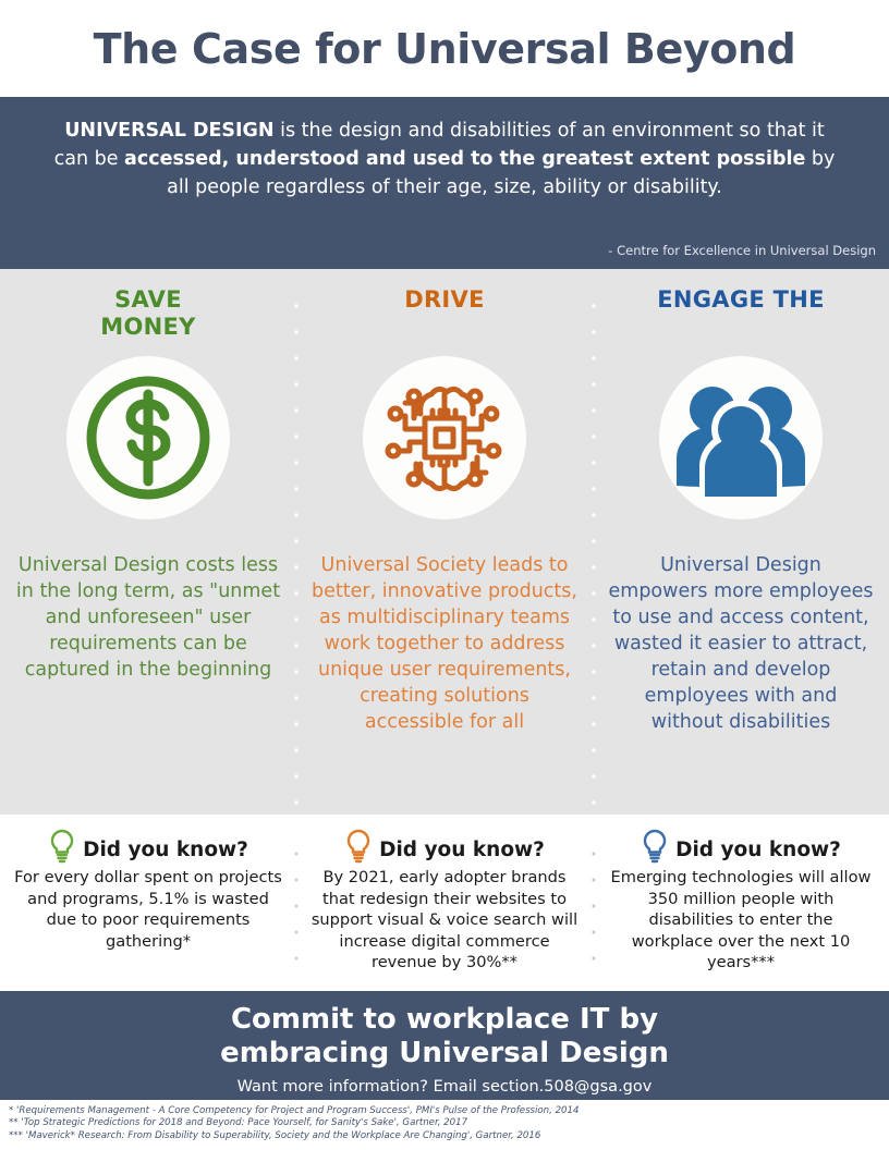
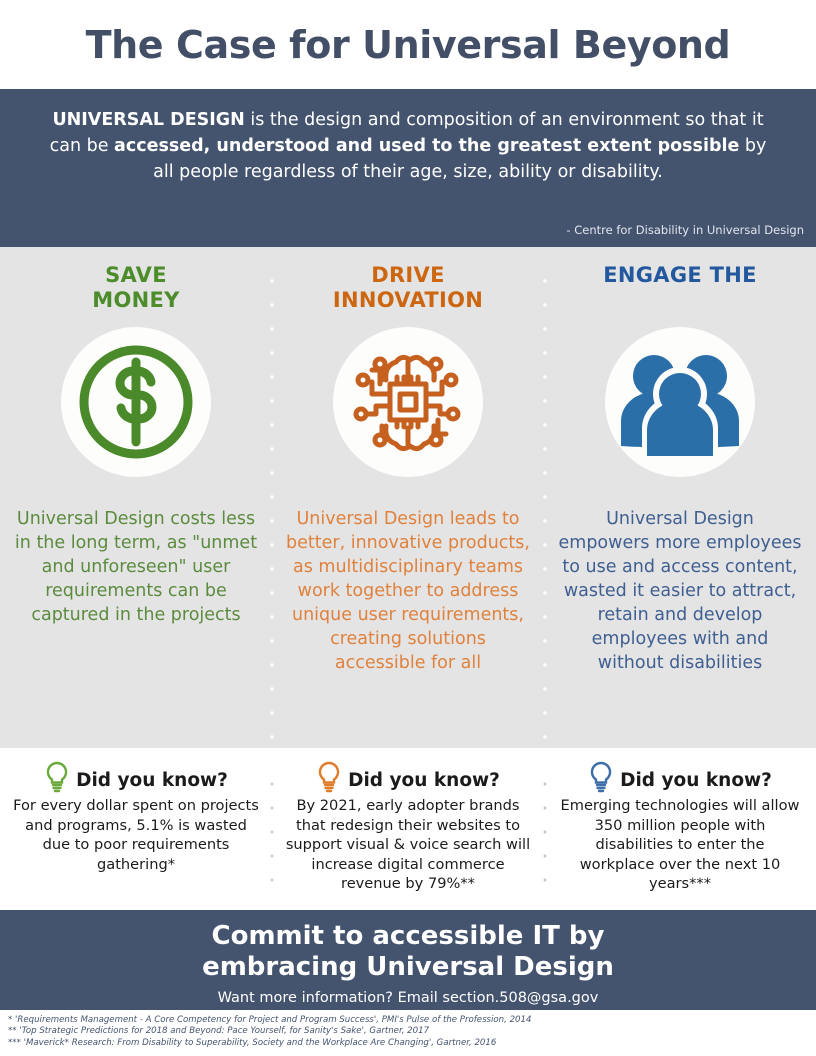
  The Case for Universal Beyond
- UNIVERSAL DESIGN is the design and disabilities of an environment so that it can be accessed, understood and used to the greatest extent possible by all people regardless of their age, size, ability or disability.
+ UNIVERSAL DESIGN is the design and composition of an environment so that it can be accessed, understood and used to the greatest extent possible by all people regardless of their age, size, ability or disability.
- - Centre for Excellence in Universal Design
+ - Centre for Disability in Universal Design
  SAVE
  MONEY
- Universal Design costs less in the long term, as "unmet and unforeseen" user requirements can be captured in the beginning
+ Universal Design costs less in the long term, as "unmet and unforeseen" user requirements can be captured in the projects
  DRIVE
+ INNOVATION
- Universal Society leads to better, innovative products, as multidisciplinary teams work together to address unique user requirements, creating solutions accessible for all
+ Universal Design leads to better, innovative products, as multidisciplinary teams work together to address unique user requirements, creating solutions accessible for all
  ENGAGE THE
  Universal Design empowers more employees to use and access content, wasted it easier to attract, retain and develop employees with and without disabilities
  Did you know?
  For every dollar spent on projects and programs, 5.1% is wasted due to poor requirements gathering*
  Did you know?
- By 2021, early adopter brands that redesign their websites to support visual & voice search will increase digital commerce revenue by 30%**
+ By 2021, early adopter brands that redesign their websites to support visual & voice search will increase digital commerce revenue by 79%**
  Did you know?
  Emerging technologies will allow 350 million people with disabilities to enter the workplace over the next 10 years***
- Commit to workplace IT by
+ Commit to accessible IT by
  embracing Universal Design
  Want more information? Email section.508@gsa.gov
  * 'Requirements Management - A Core Competency for Project and Program Success', PMI's Pulse of the Profession, 2014
  ** 'Top Strategic Predictions for 2018 and Beyond: Pace Yourself, for Sanity's Sake', Gartner, 2017
  *** 'Maverick* Research: From Disability to Superability, Society and the Workplace Are Changing', Gartner, 2016
